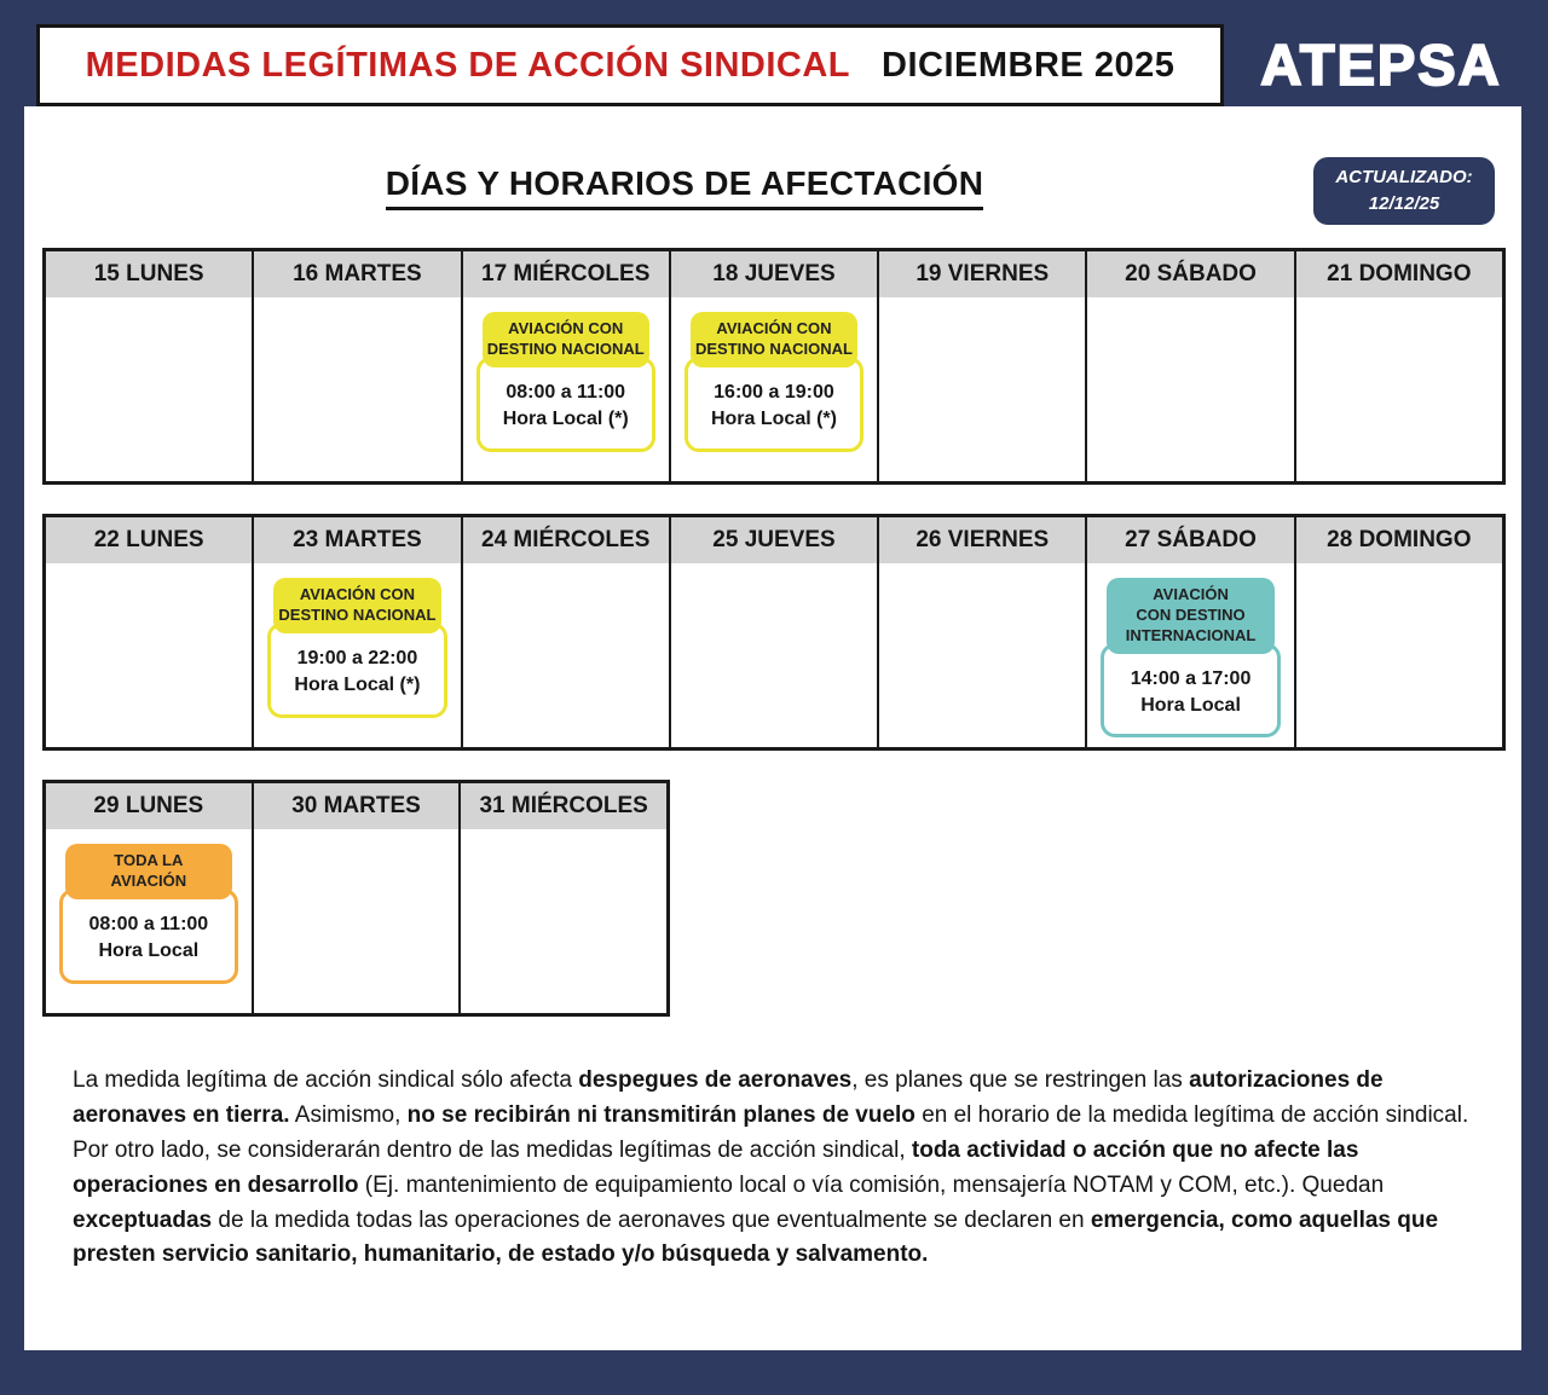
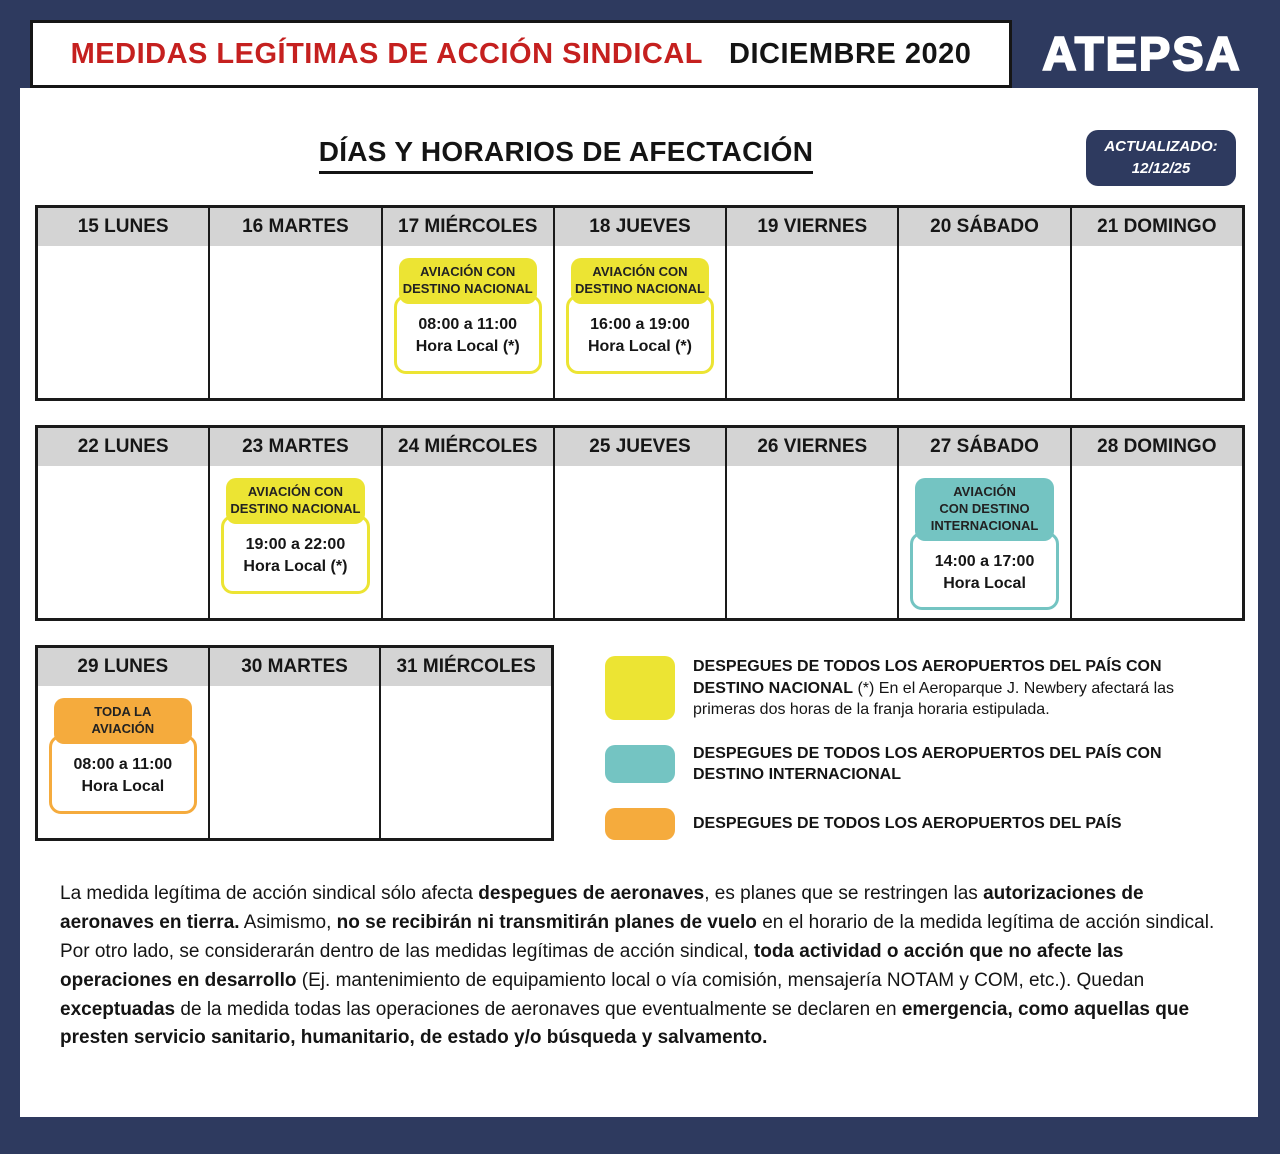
  MEDIDAS LEGÍTIMAS DE ACCIÓN SINDICAL
- DICIEMBRE 2025
+ DICIEMBRE 2020
  ATEPSA
  DÍAS Y HORARIOS DE AFECTACIÓN
  ACTUALIZADO:
  12/12/25
  15 LUNES
  16 MARTES
  17 MIÉRCOLES
  AVIACIÓN CON
  DESTINO NACIONAL
  08:00 a 11:00
  Hora Local (*)
  18 JUEVES
  AVIACIÓN CON
  DESTINO NACIONAL
  16:00 a 19:00
  Hora Local (*)
  19 VIERNES
  20 SÁBADO
  21 DOMINGO
  22 LUNES
  23 MARTES
  AVIACIÓN CON
  DESTINO NACIONAL
  19:00 a 22:00
  Hora Local (*)
  24 MIÉRCOLES
  25 JUEVES
  26 VIERNES
  27 SÁBADO
  AVIACIÓN
  CON DESTINO
  INTERNACIONAL
  14:00 a 17:00
  Hora Local
  28 DOMINGO
  29 LUNES
  TODA LA
  AVIACIÓN
  08:00 a 11:00
  Hora Local
  30 MARTES
  31 MIÉRCOLES
+ DESPEGUES DE TODOS LOS AEROPUERTOS DEL PAÍS CON DESTINO NACIONAL (*) En el Aeroparque J. Newbery afectará las primeras dos horas de la franja horaria estipulada.
+ DESPEGUES DE TODOS LOS AEROPUERTOS DEL PAÍS CON DESTINO INTERNACIONAL
+ DESPEGUES DE TODOS LOS AEROPUERTOS DEL PAÍS
  La medida legítima de acción sindical sólo afecta despegues de aeronaves, es planes que se restringen las autorizaciones de aeronaves en tierra. Asimismo, no se recibirán ni transmitirán planes de vuelo en el horario de la medida legítima de acción sindical. Por otro lado, se considerarán dentro de las medidas legítimas de acción sindical, toda actividad o acción que no afecte las operaciones en desarrollo (Ej. mantenimiento de equipamiento local o vía comisión, mensajería NOTAM y COM, etc.). Quedan exceptuadas de la medida todas las operaciones de aeronaves que eventualmente se declaren en emergencia, como aquellas que presten servicio sanitario, humanitario, de estado y/o búsqueda y salvamento.
